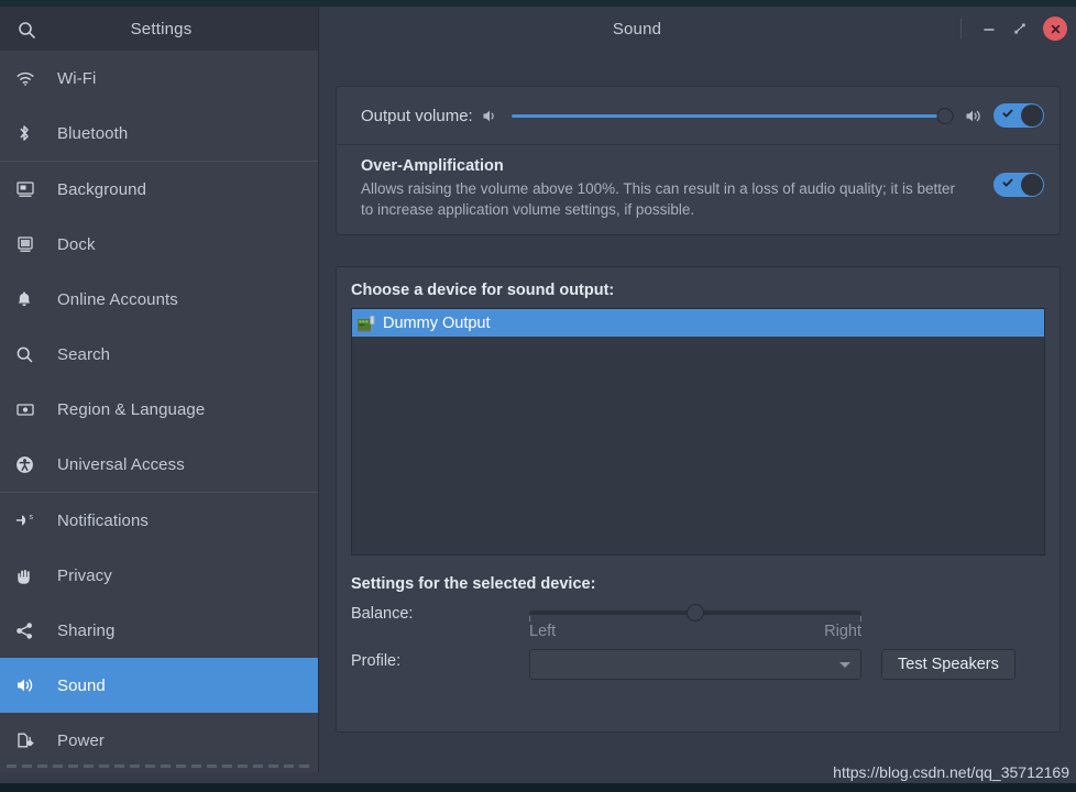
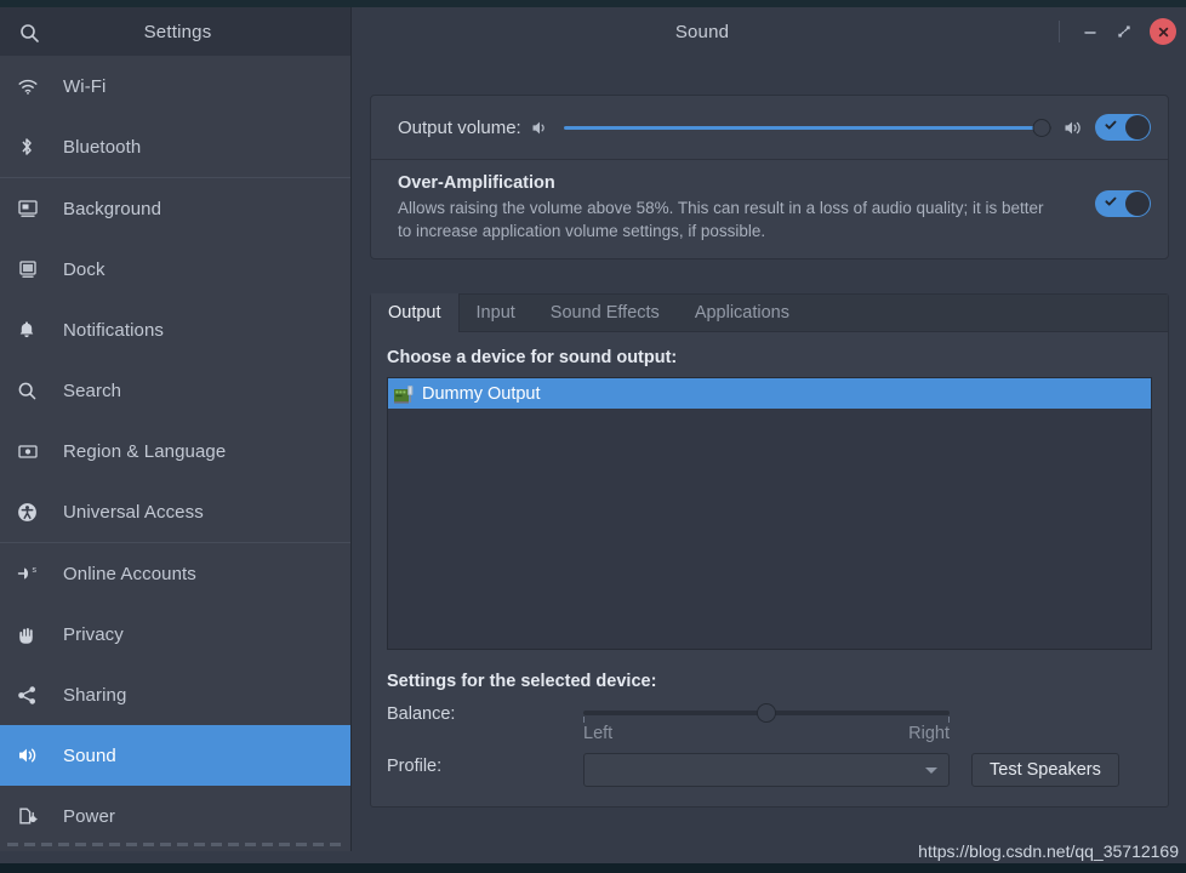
  Settings
  Sound
  Wi-Fi
  Bluetooth
  Background
  Dock
- Online Accounts
+ Notifications
  Search
  Region & Language
  Universal Access
- Notifications
+ Online Accounts
  Privacy
  Sharing
  Sound
  Power
  Output volume:
  Over-Amplification
- Allows raising the volume above 100%. This can result in a loss of audio quality; it is better to increase application volume settings, if possible.
+ Allows raising the volume above 58%. This can result in a loss of audio quality; it is better to increase application volume settings, if possible.
+ Output
+ Input
+ Sound Effects
+ Applications
  Choose a device for sound output:
  Dummy Output
  Settings for the selected device:
  Balance:
  Left
  Right
  Profile:
  Test Speakers
  https://blog.csdn.net/qq_35712169
